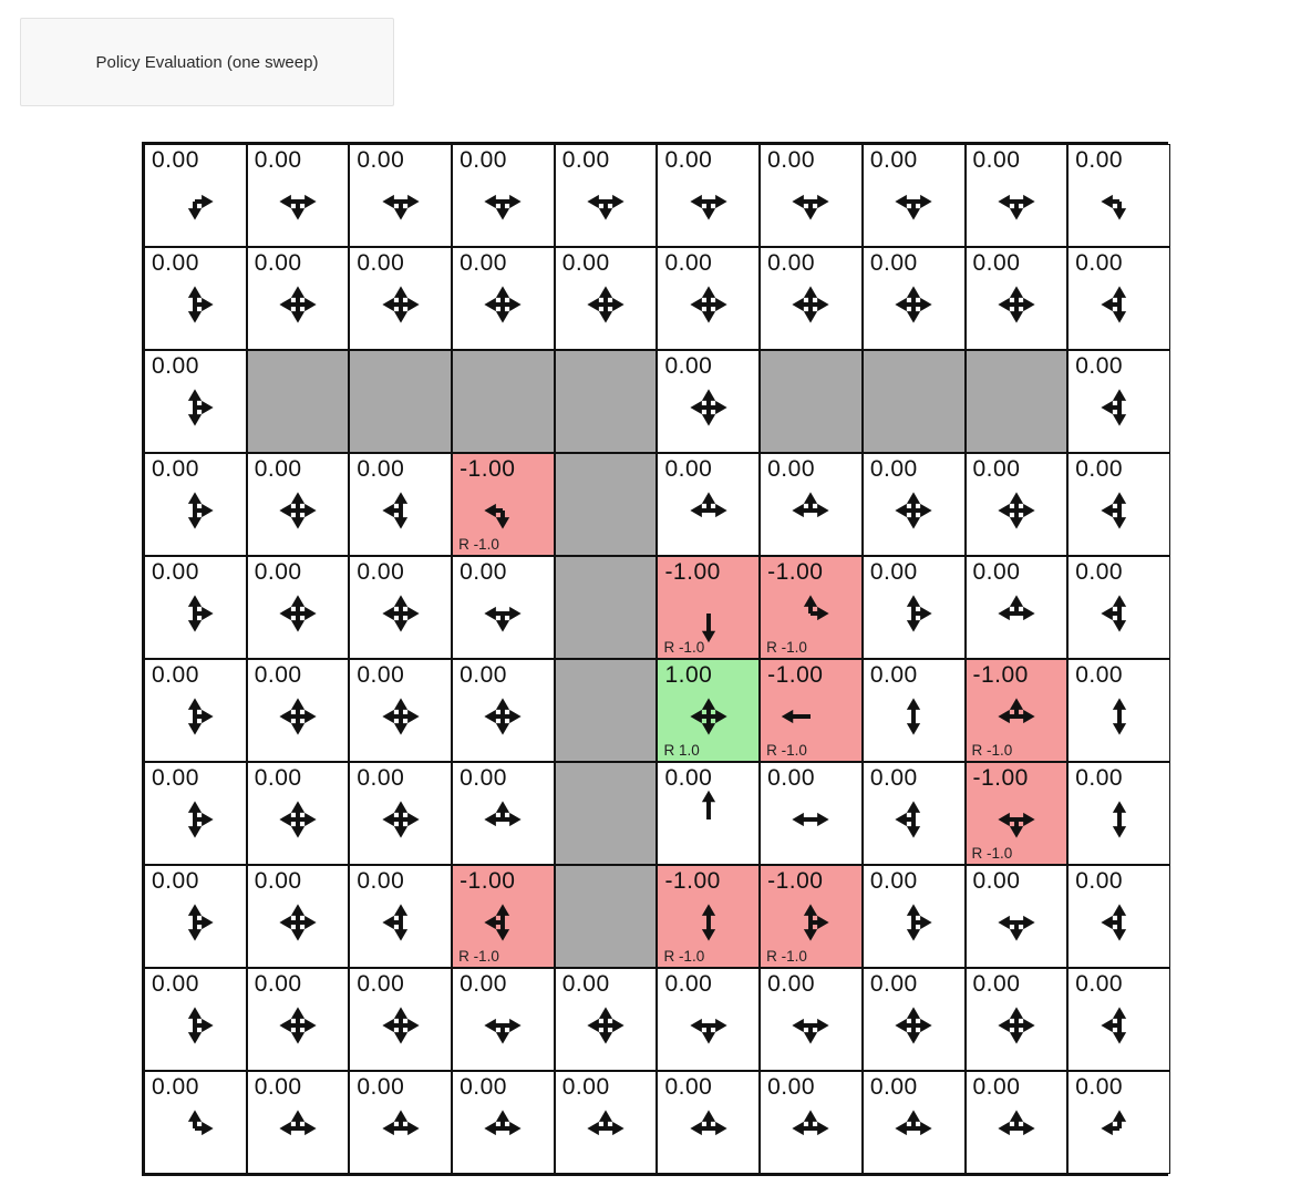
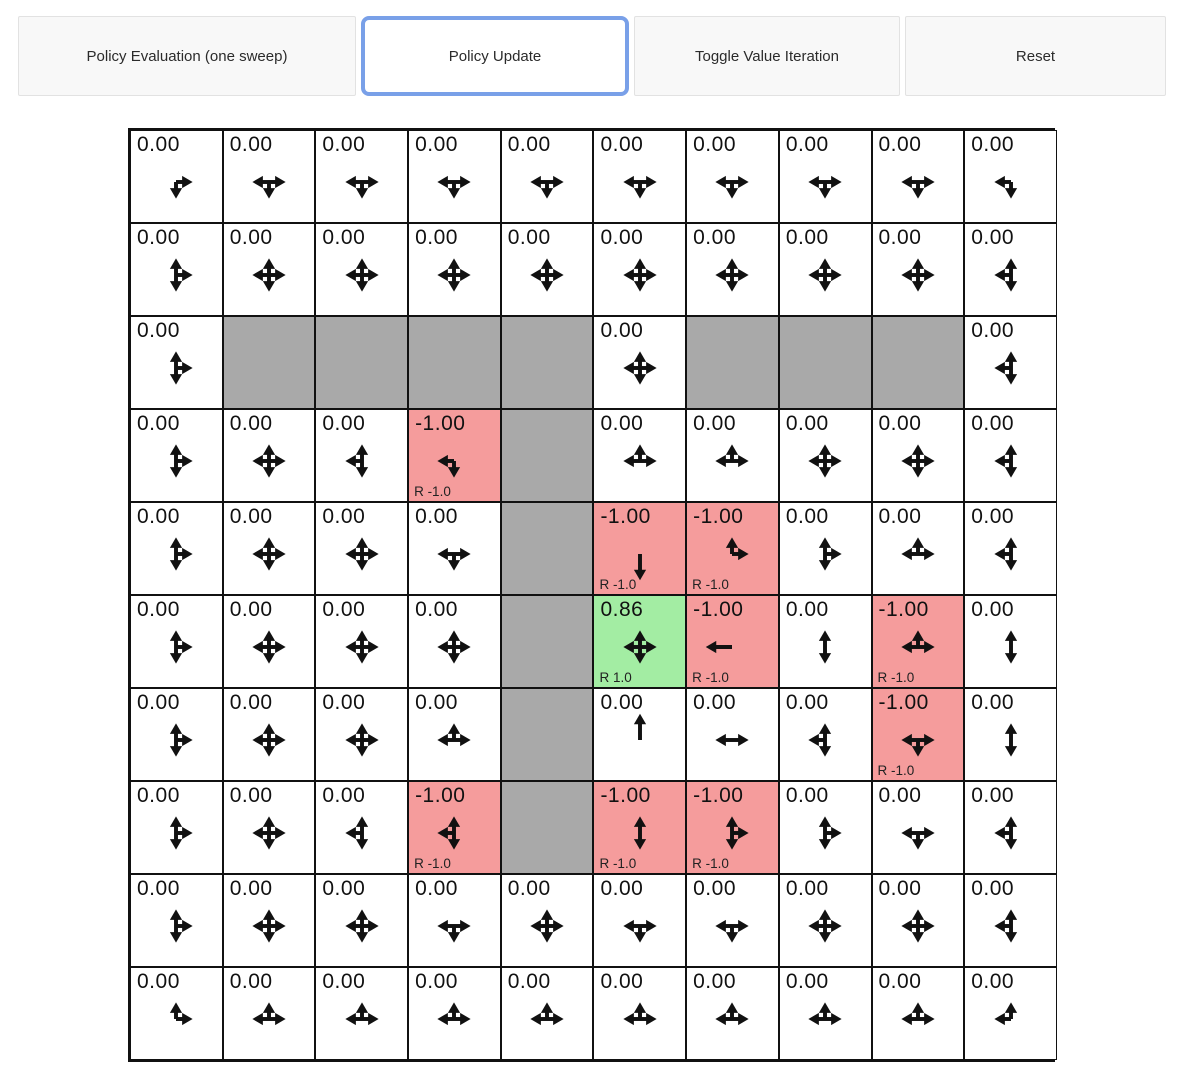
  Policy Evaluation (one sweep)
+ Policy Update
+ Toggle Value Iteration
+ Reset
  0.00
  0.00
  0.00
  0.00
  0.00
  0.00
  0.00
  0.00
  0.00
  0.00
  0.00
  0.00
  0.00
  0.00
  0.00
  0.00
  0.00
  0.00
  0.00
  0.00
  0.00
  0.00
  0.00
  0.00
  0.00
  0.00
  -1.00
  R -1.0
  0.00
  0.00
  0.00
  0.00
  0.00
  0.00
  0.00
  0.00
  0.00
  -1.00
  R -1.0
  -1.00
  R -1.0
  0.00
  0.00
  0.00
  0.00
  0.00
  0.00
  0.00
- 1.00
+ 0.86
  R 1.0
  -1.00
  R -1.0
  0.00
  -1.00
  R -1.0
  0.00
  0.00
  0.00
  0.00
  0.00
  0.00
  0.00
  0.00
  -1.00
  R -1.0
  0.00
  0.00
  0.00
  0.00
  -1.00
  R -1.0
  -1.00
  R -1.0
  -1.00
  R -1.0
  0.00
  0.00
  0.00
  0.00
  0.00
  0.00
  0.00
  0.00
  0.00
  0.00
  0.00
  0.00
  0.00
  0.00
  0.00
  0.00
  0.00
  0.00
  0.00
  0.00
  0.00
  0.00
  0.00
